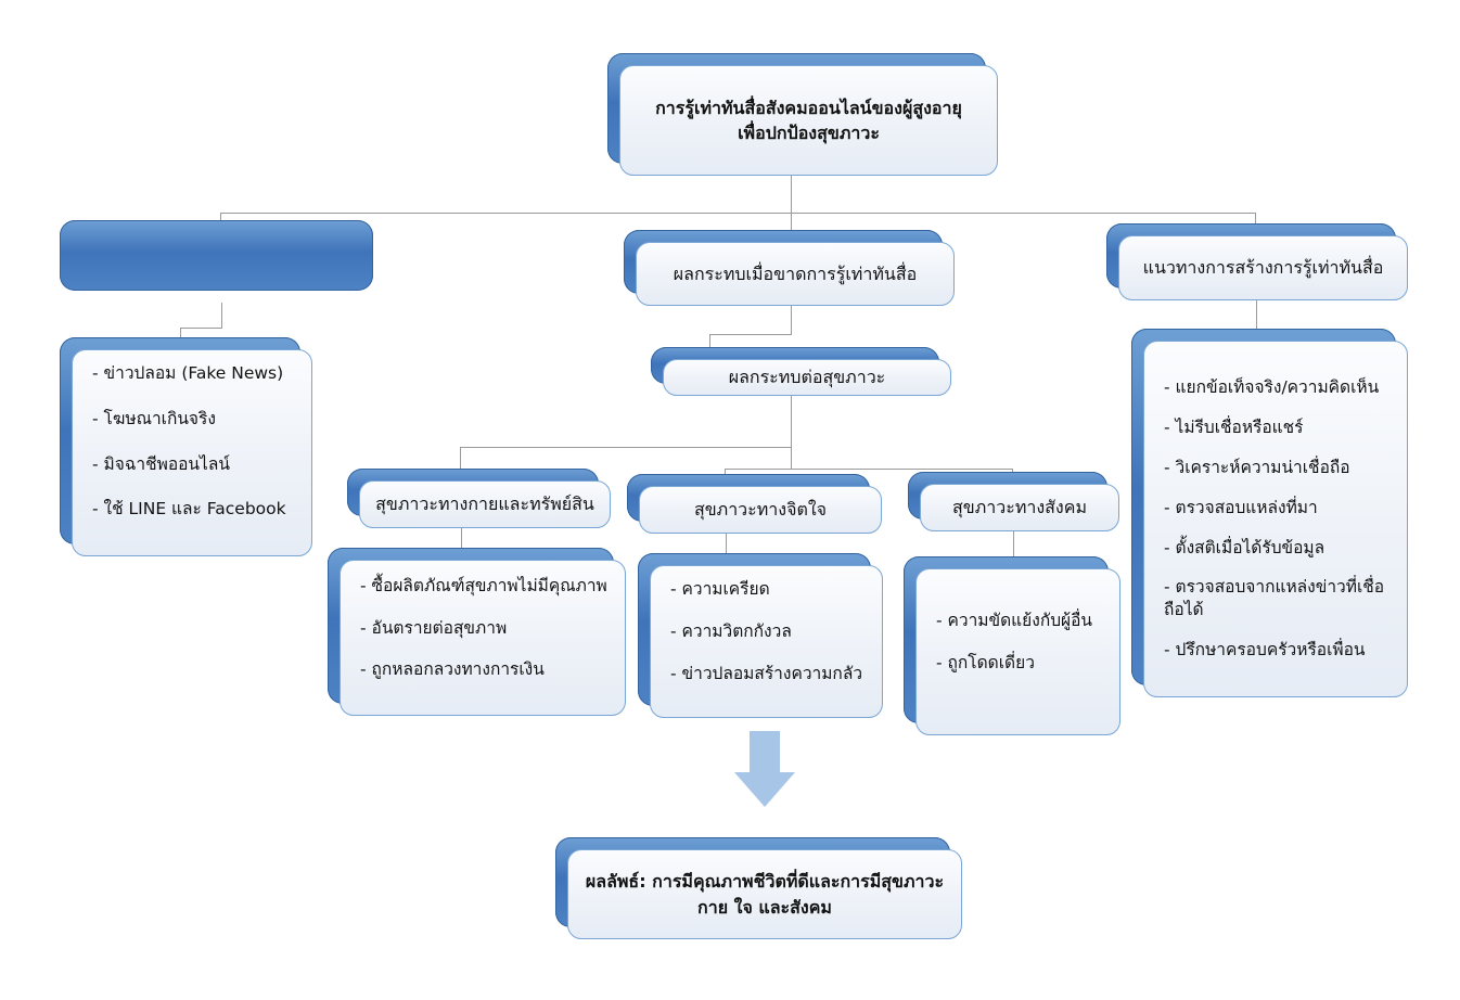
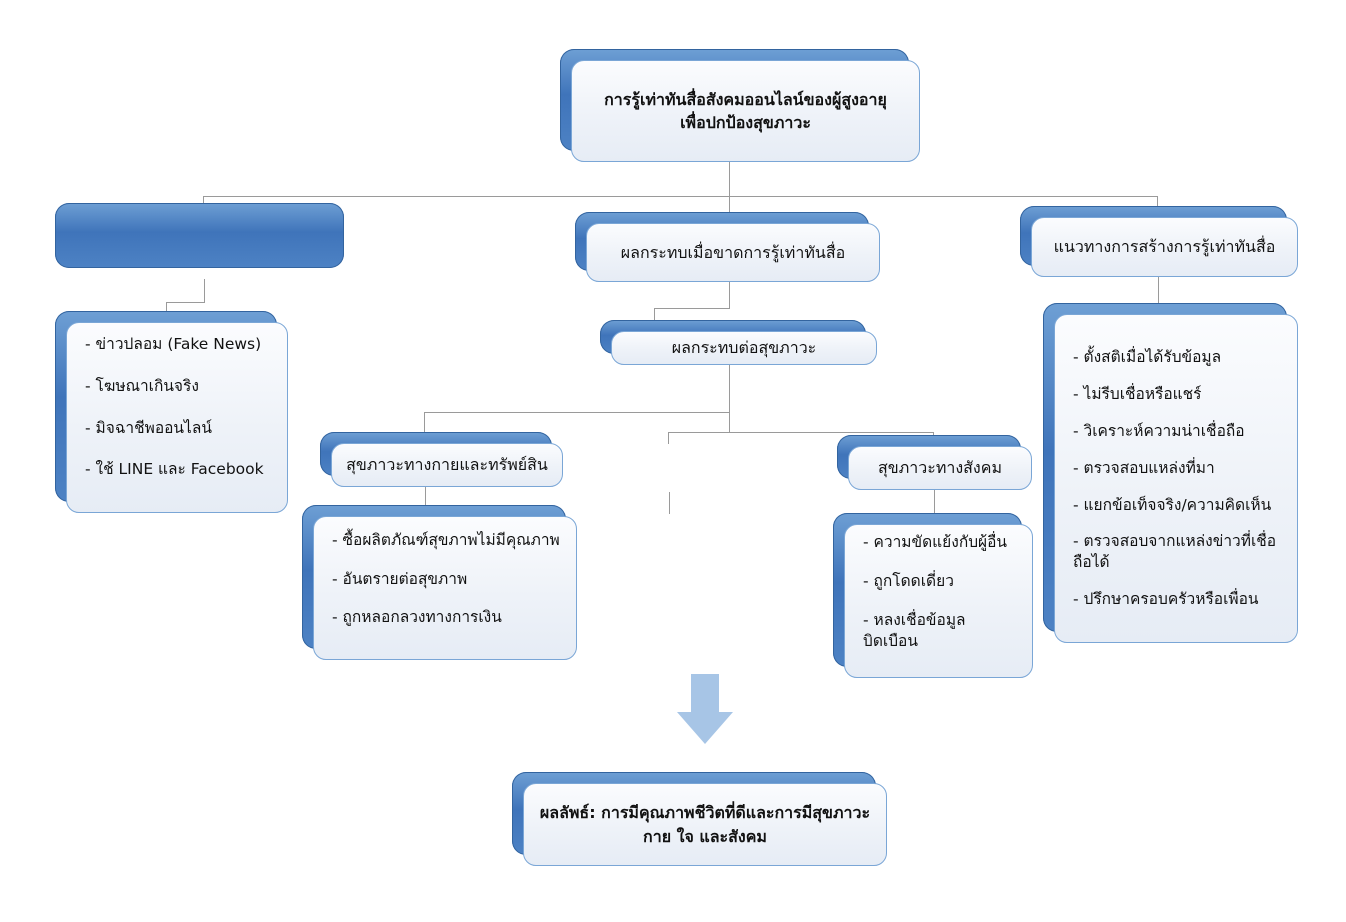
  การรู้เท่าทันสื่อสังคมออนไลน์ของผู้สูงอายุ
  เพื่อปกป้องสุขภาวะ
  - ข่าวปลอม (Fake News)
  - โฆษณาเกินจริง
  - มิจฉาชีพออนไลน์
  - ใช้ LINE และ Facebook
  ผลกระทบเมื่อขาดการรู้เท่าทันสื่อ
  ผลกระทบต่อสุขภาวะ
  สุขภาวะทางกายและทรัพย์สิน
  - ซื้อผลิตภัณฑ์สุขภาพไม่มีคุณภาพ
  - อันตรายต่อสุขภาพ
  - ถูกหลอกลวงทางการเงิน
- สุขภาวะทางจิตใจ
- - ความเครียด
- - ความวิตกกังวล
- - ข่าวปลอมสร้างความกลัว
  สุขภาวะทางสังคม
  - ความขัดแย้งกับผู้อื่น
  - ถูกโดดเดี่ยว
+ - หลงเชื่อข้อมูลบิดเบือน
  แนวทางการสร้างการรู้เท่าทันสื่อ
- - แยกข้อเท็จจริง/ความคิดเห็น
+ - ตั้งสติเมื่อได้รับข้อมูล
  - ไม่รีบเชื่อหรือแชร์
  - วิเคราะห์ความน่าเชื่อถือ
  - ตรวจสอบแหล่งที่มา
- - ตั้งสติเมื่อได้รับข้อมูล
+ - แยกข้อเท็จจริง/ความคิดเห็น
  - ตรวจสอบจากแหล่งข่าวที่เชื่อถือได้
  - ปรึกษาครอบครัวหรือเพื่อน
  ผลลัพธ์: การมีคุณภาพชีวิตที่ดีและการมีสุขภาวะ
  กาย ใจ และสังคม
